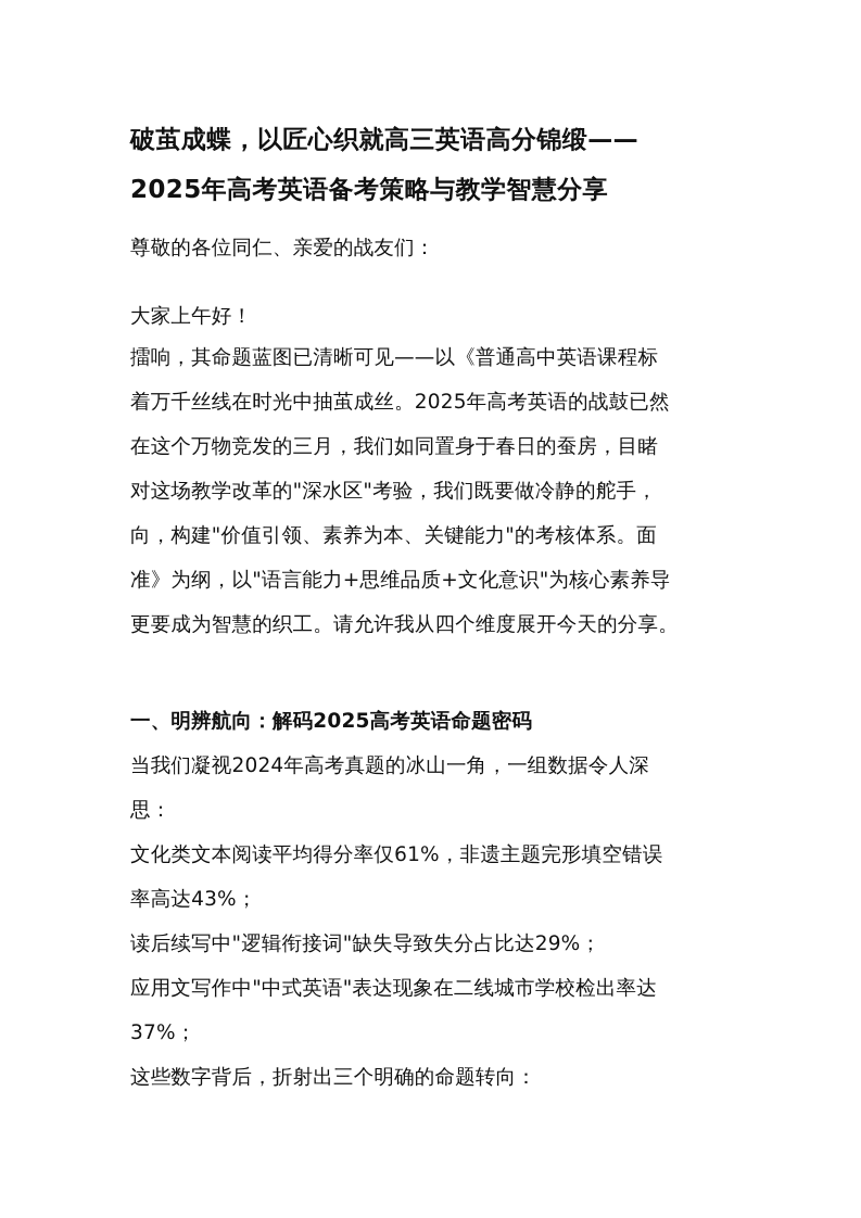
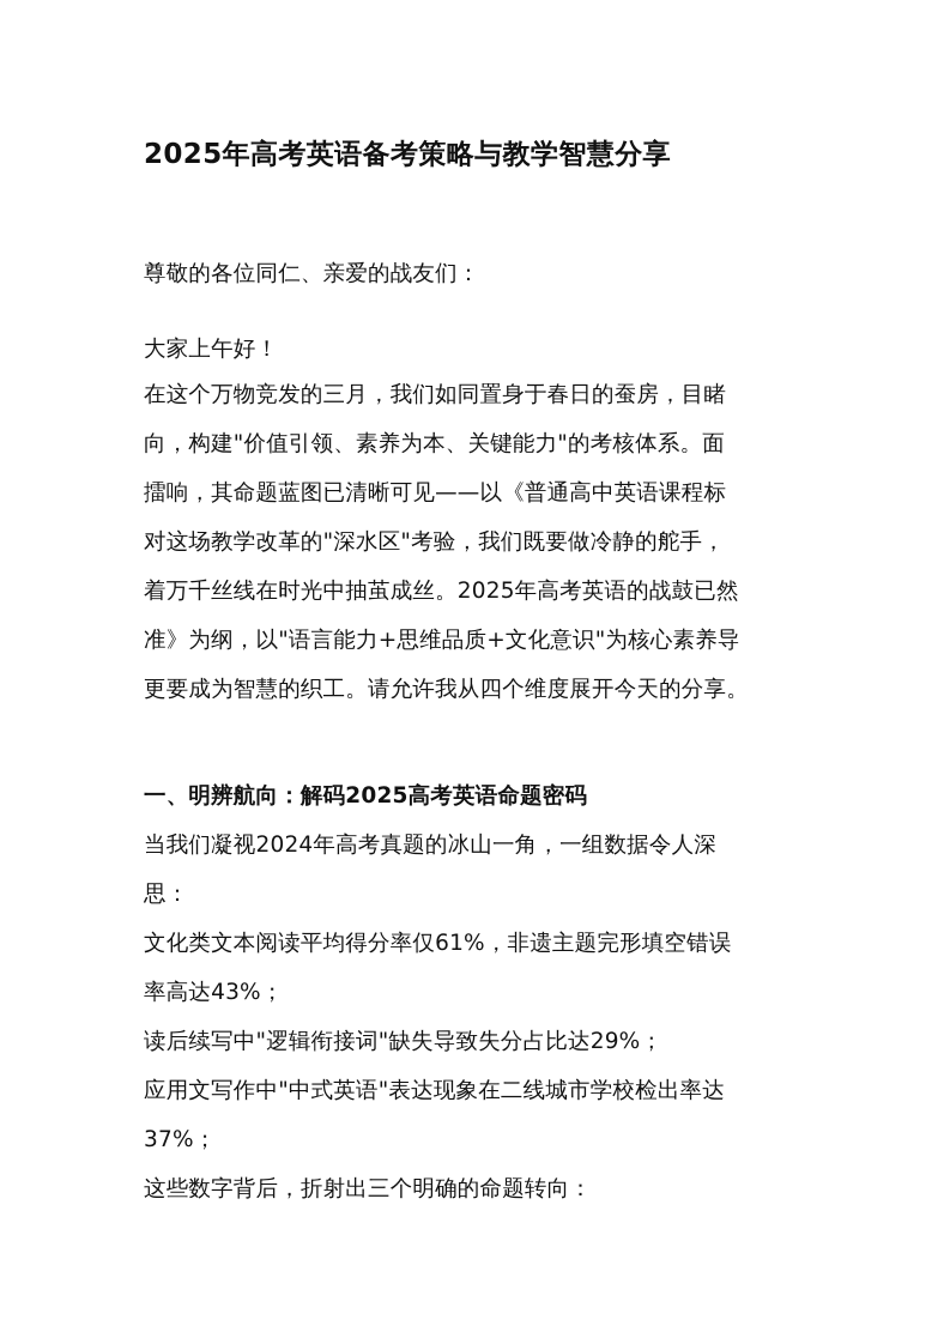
- 破茧成蝶，以匠心织就高三英语高分锦缎——
  2025年高考英语备考策略与教学智慧分享
  尊敬的各位同仁、亲爱的战友们：
  大家上午好！
- 擂响，其命题蓝图已清晰可见——以《普通高中英语课程标
+ 在这个万物竞发的三月，我们如同置身于春日的蚕房，目睹
- 着万千丝线在时光中抽茧成丝。2025年高考英语的战鼓已然
+ 向，构建"价值引领、素养为本、关键能力"的考核体系。面
- 在这个万物竞发的三月，我们如同置身于春日的蚕房，目睹
+ 擂响，其命题蓝图已清晰可见——以《普通高中英语课程标
  对这场教学改革的"深水区"考验，我们既要做冷静的舵手，
- 向，构建"价值引领、素养为本、关键能力"的考核体系。面
+ 着万千丝线在时光中抽茧成丝。2025年高考英语的战鼓已然
  准》为纲，以"语言能力+思维品质+文化意识"为核心素养导
  更要成为智慧的织工。请允许我从四个维度展开今天的分享。
  一、明辨航向：解码2025高考英语命题密码
  当我们凝视2024年高考真题的冰山一角，一组数据令人深
  思：
  文化类文本阅读平均得分率仅61%，非遗主题完形填空错误
  率高达43%；
  读后续写中"逻辑衔接词"缺失导致失分占比达29%；
  应用文写作中"中式英语"表达现象在二线城市学校检出率达
  37%；
  这些数字背后，折射出三个明确的命题转向：
